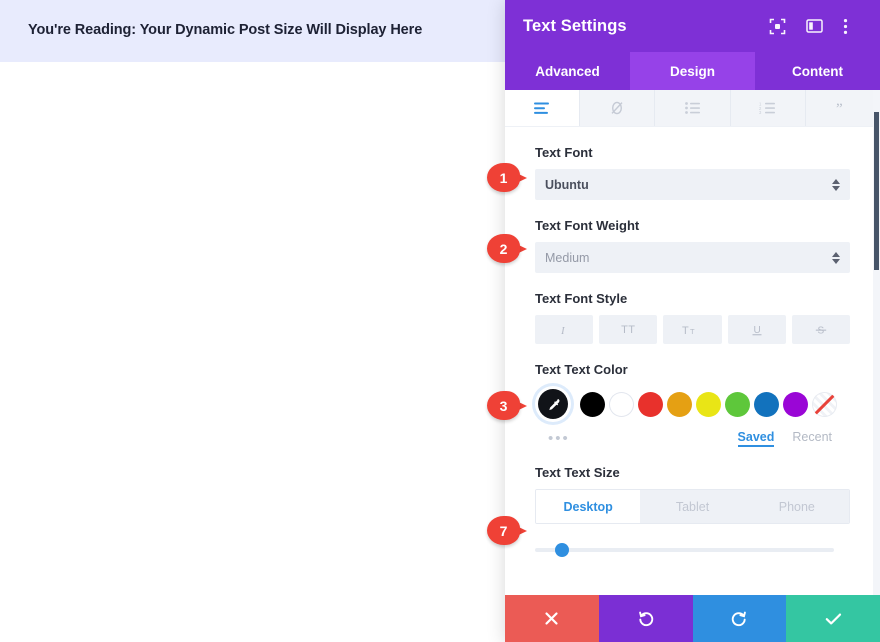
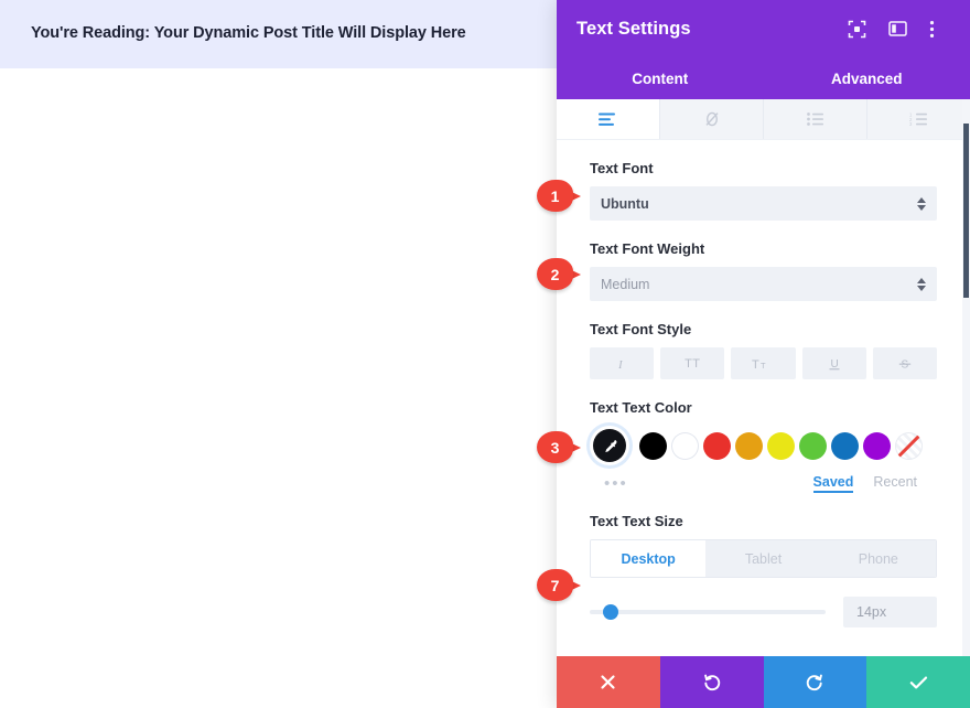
- You're Reading: Your Dynamic Post Size Will Display Here
+ You're Reading: Your Dynamic Post Title Will Display Here
  Text Settings
- Advanced
+ Content
- Design
- Content
+ Advanced
- ”
  Text Font
  Ubuntu
  Text Font Weight
  Medium
  Text Font Style
  I
  TT
  T
  T
  U
  S
  Text Text Color
  •••
  Saved
  Recent
  Text Text Size
  Desktop
  Tablet
  Phone
+ 14px
  1
  2
  3
  7
